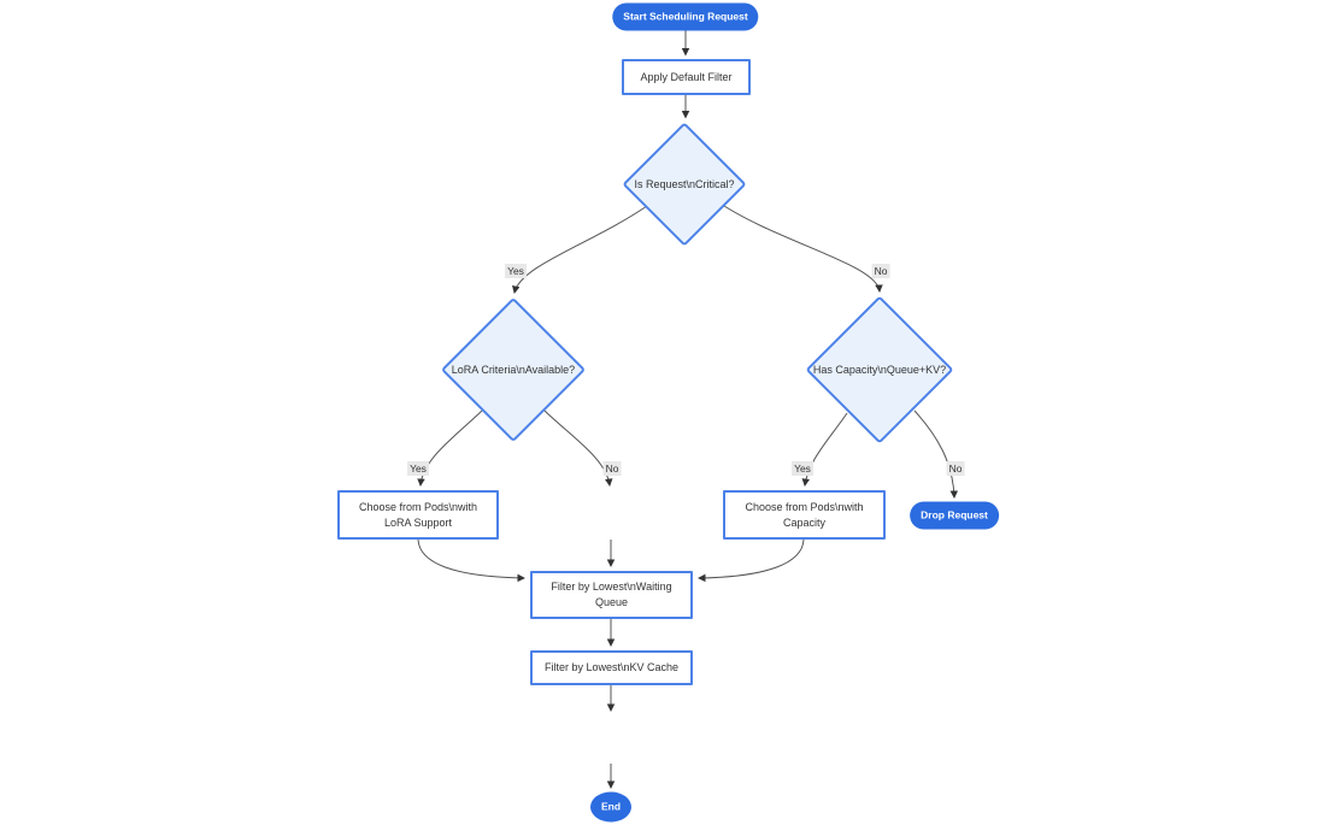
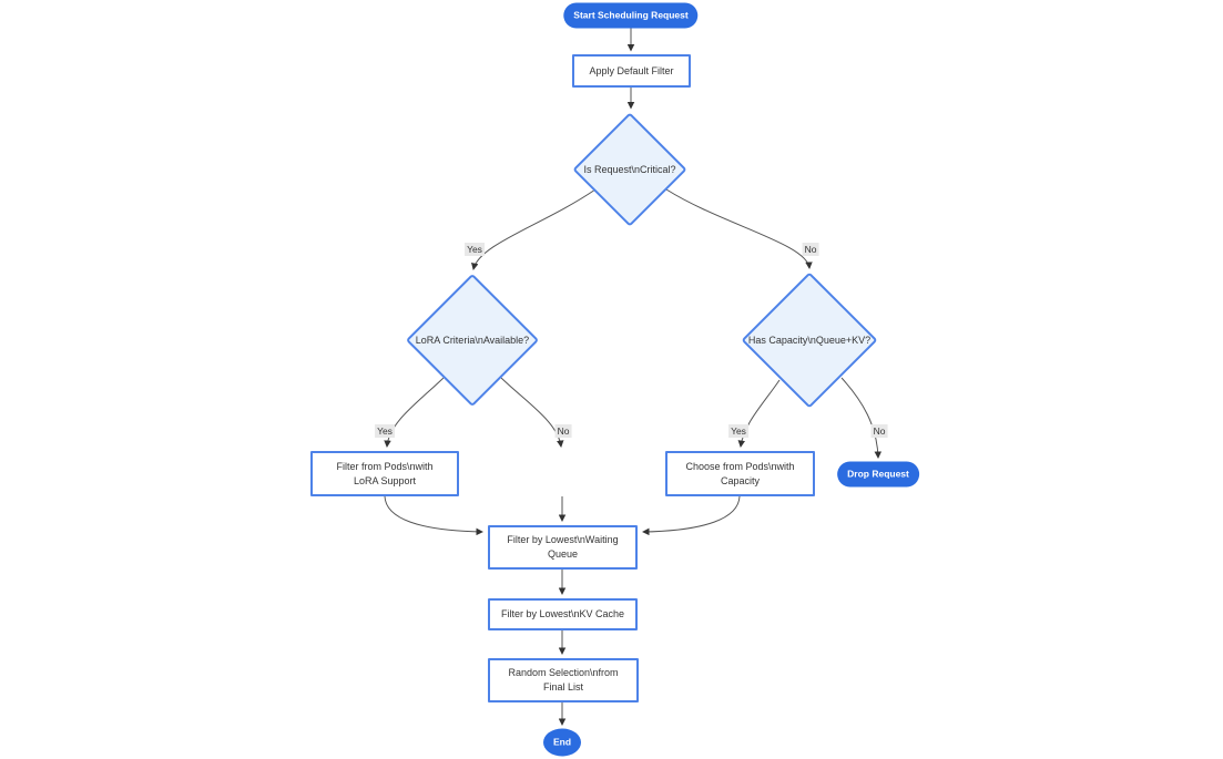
  Start Scheduling Request
  Apply Default Filter
  Is Request\nCritical?
  LoRA Criteria\nAvailable?
  Has Capacity\nQueue+KV?
- Choose from Pods\nwith LoRA Support
+ Filter from Pods\nwith LoRA Support
  Choose from Pods\nwith Capacity
  Drop Request
  Filter by Lowest\nWaiting Queue
  Filter by Lowest\nKV Cache
+ Random Selection\nfrom Final List
  End
  Yes
  No
  Yes
  No
  Yes
  No
